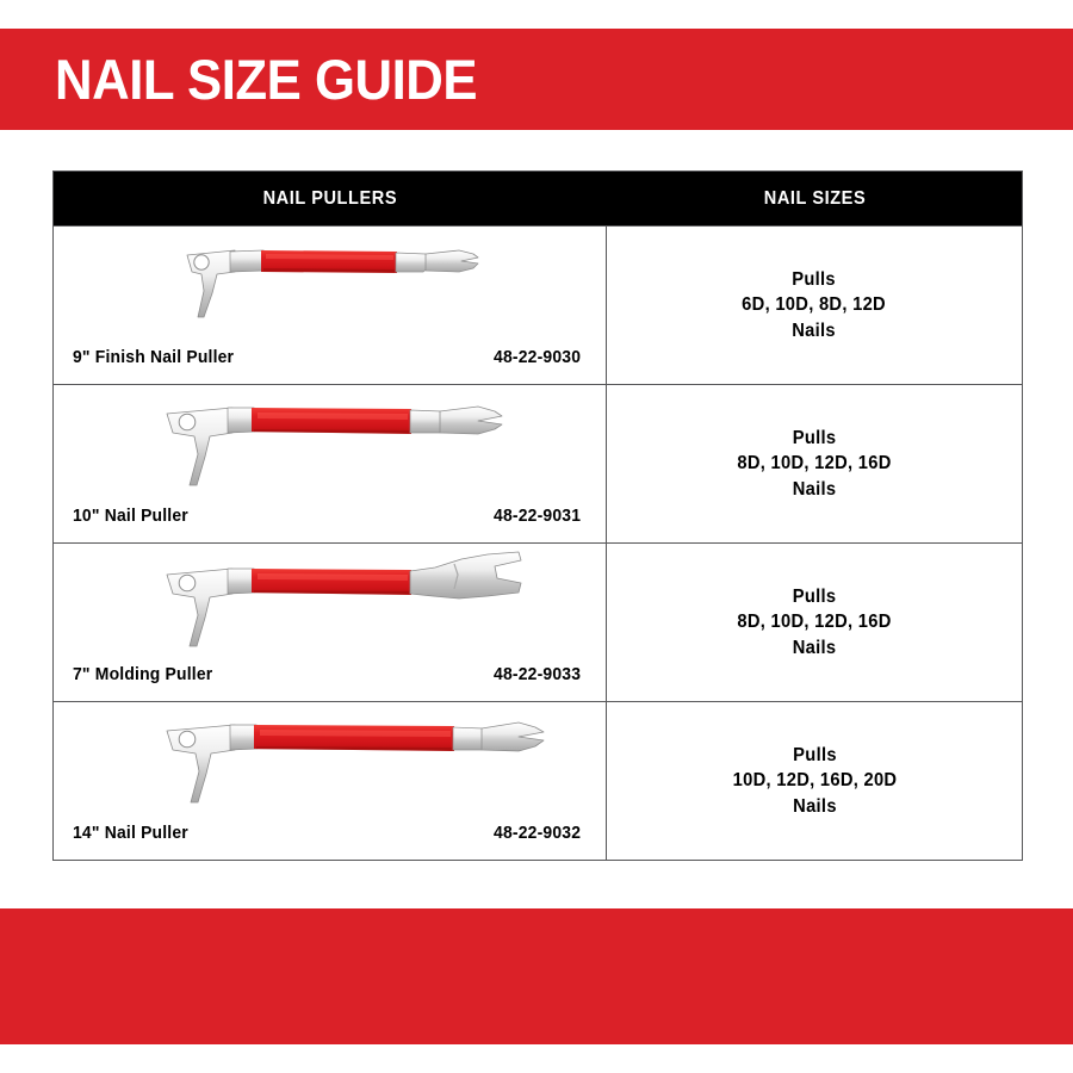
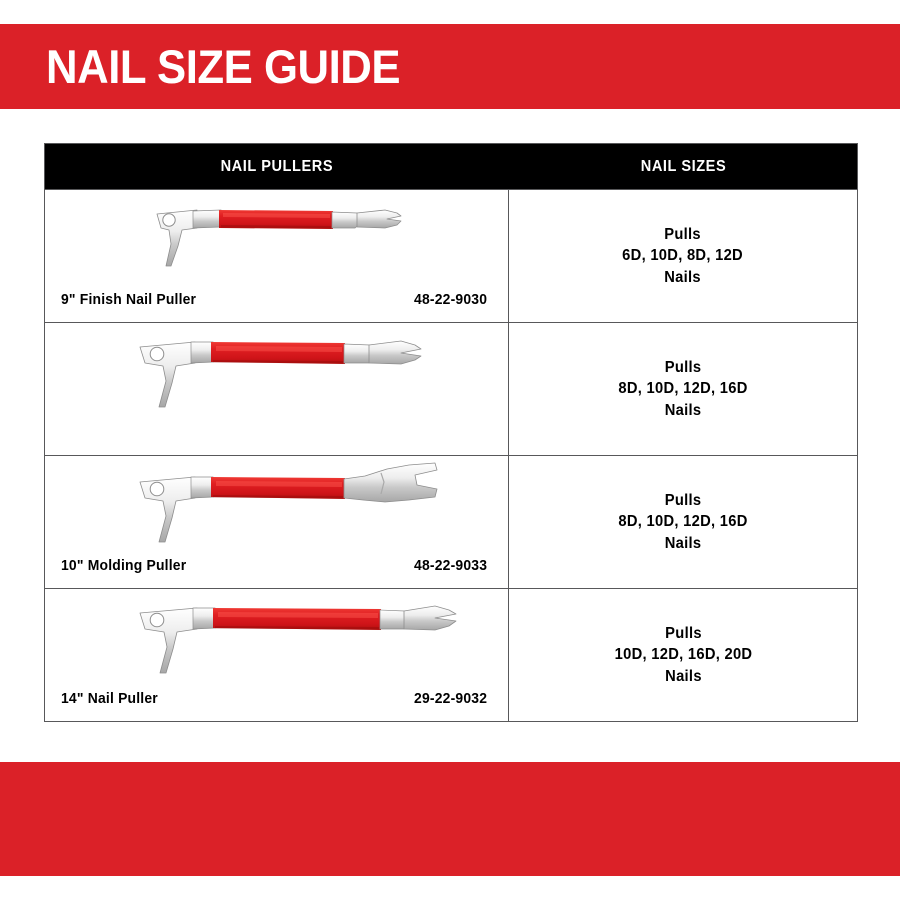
  NAIL SIZE GUIDE
  NAIL PULLERS
  NAIL SIZES
  9" Finish Nail Puller
  48-22-9030
  Pulls
  6D, 10D, 8D, 12D
  Nails
- 10" Nail Puller
- 48-22-9031
  Pulls
  8D, 10D, 12D, 16D
  Nails
- 7" Molding Puller
+ 10" Molding Puller
  48-22-9033
  Pulls
  8D, 10D, 12D, 16D
  Nails
  14" Nail Puller
- 48-22-9032
+ 29-22-9032
  Pulls
  10D, 12D, 16D, 20D
  Nails
